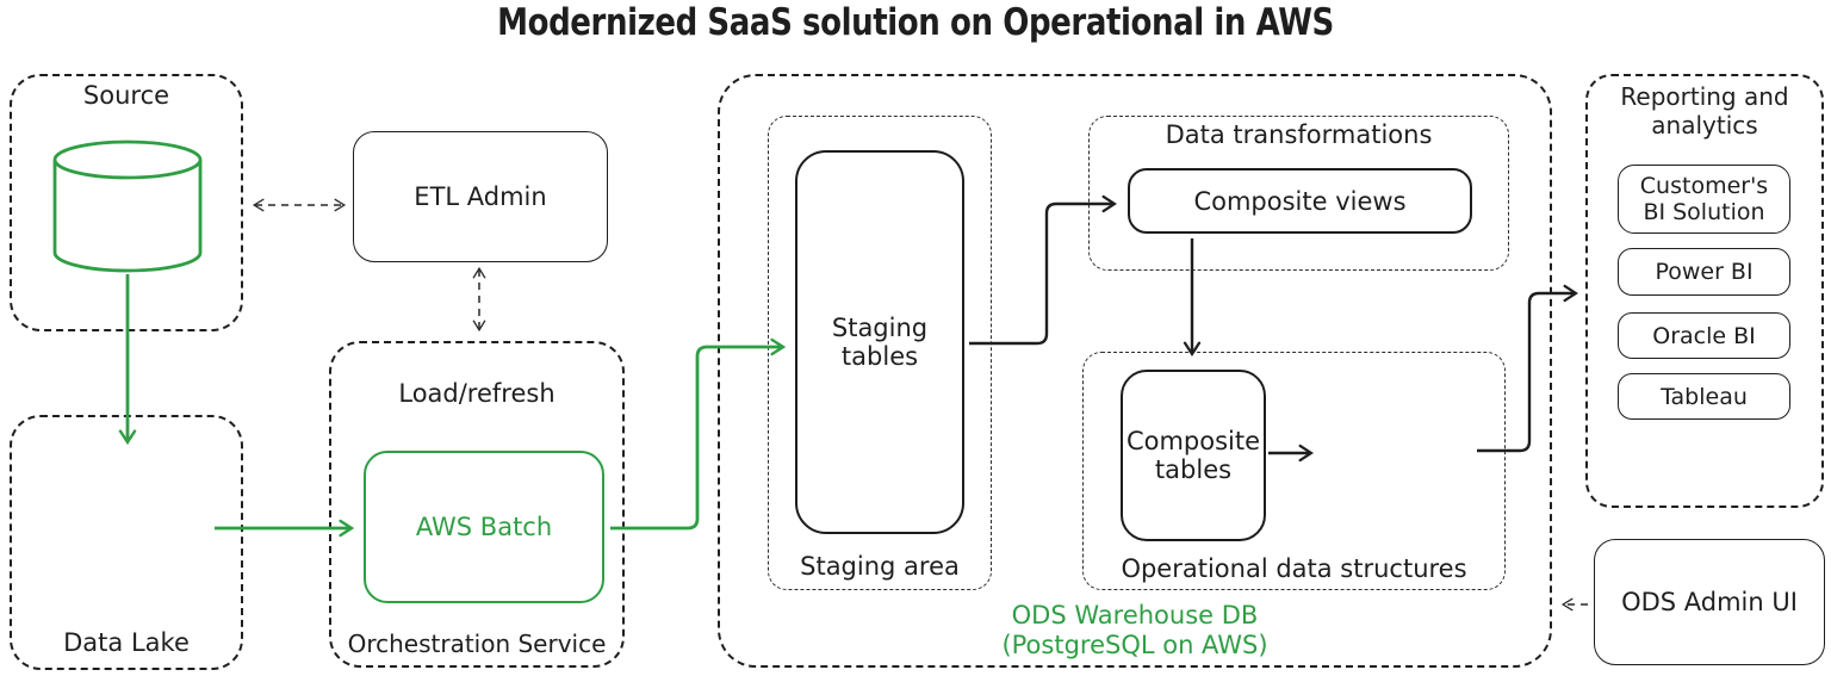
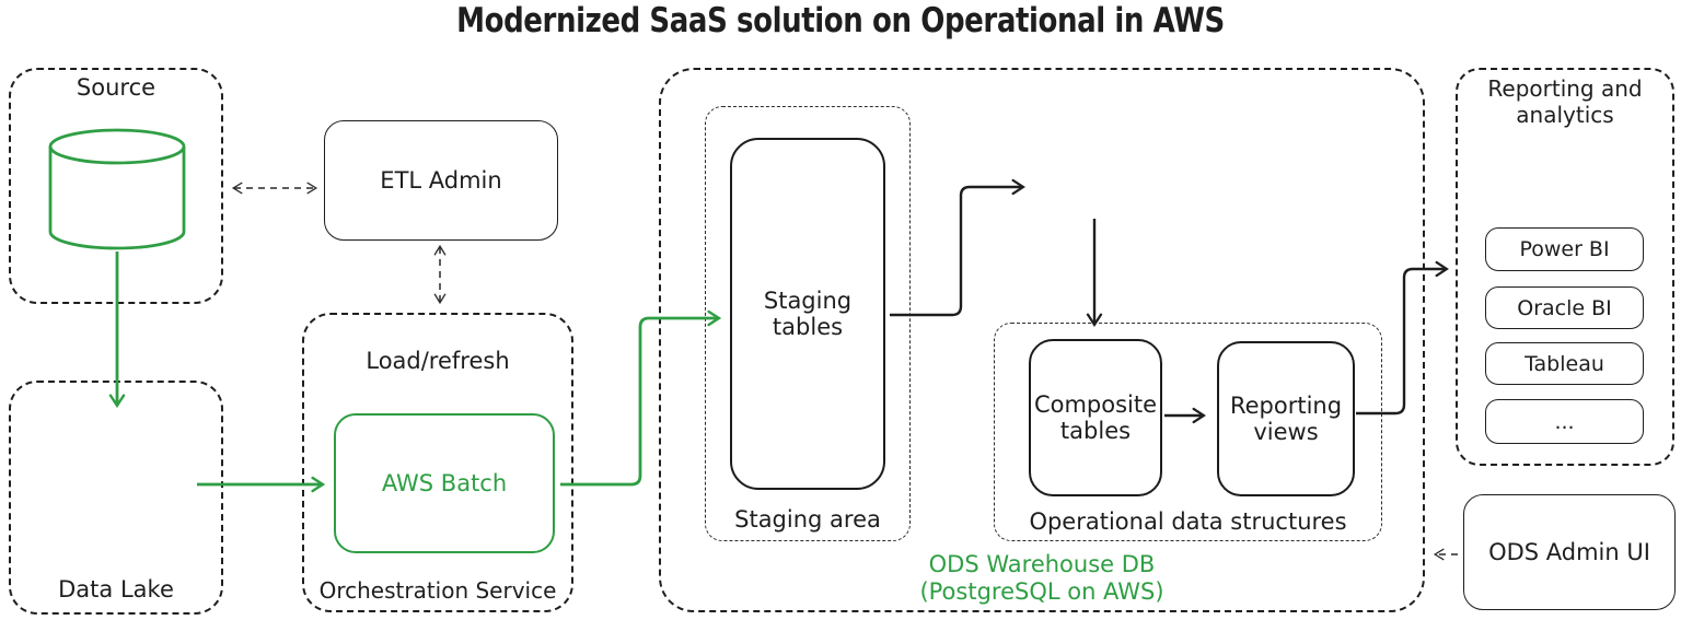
  Modernized SaaS solution on Operational in AWS
  Source
  ETL Admin
  Load/refresh
  AWS Batch
  Orchestration Service
  Data Lake
  ODS Warehouse DB
  (PostgreSQL on AWS)
  Staging
  tables
  Staging area
- Data transformations
- Composite views
  Composite
  tables
+ Reporting
+ views
  Operational data structures
  Reporting and
  analytics
- Customer's
- BI Solution
  Power BI
  Oracle BI
  Tableau
+ ...
  ODS Admin UI
